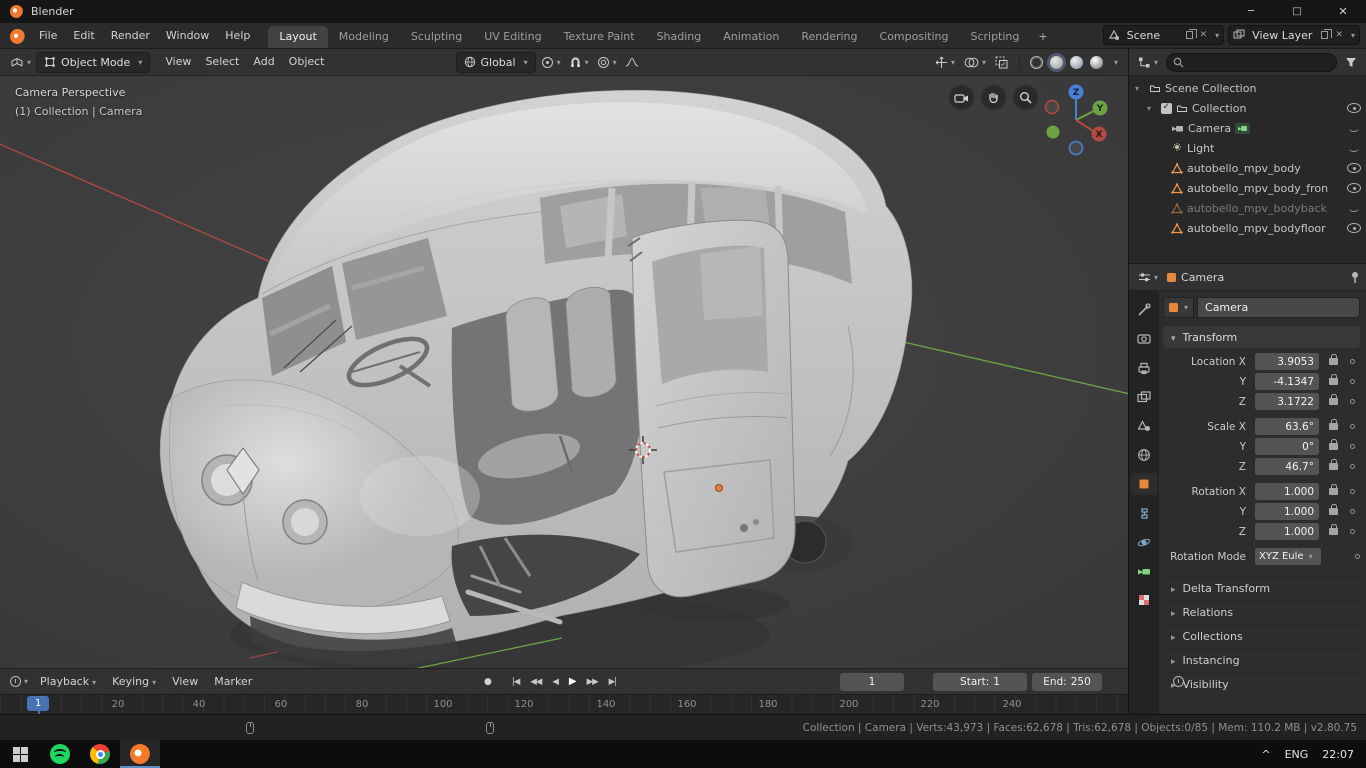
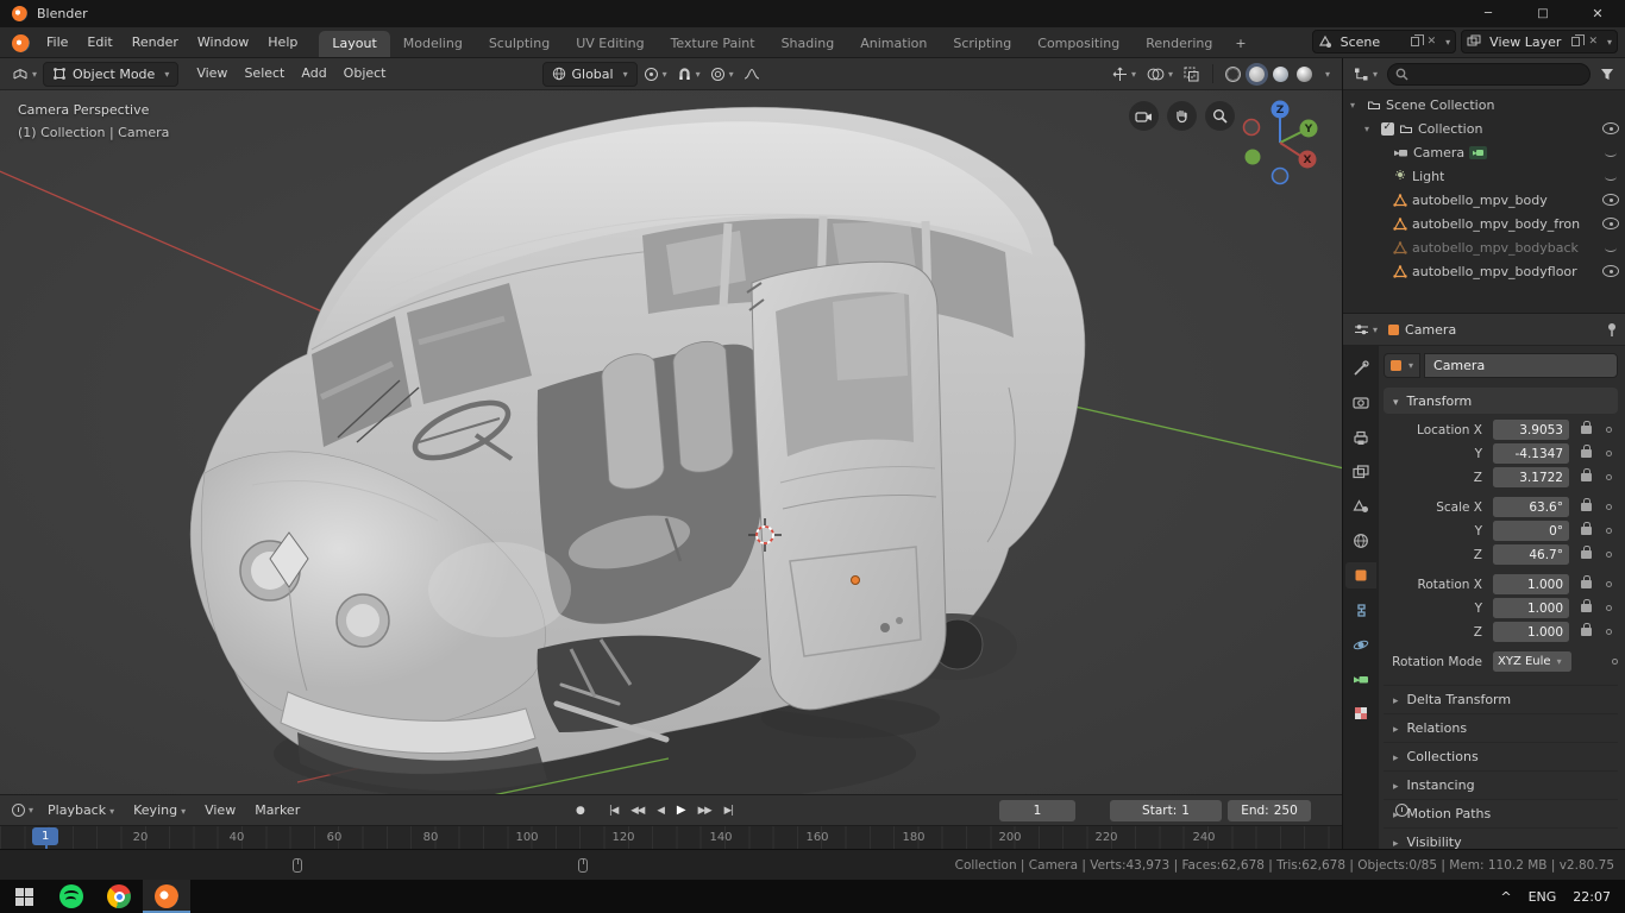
  Blender
  ─
  □
  ✕
  File
  Edit
  Render
  Window
  Help
  Layout
  Modeling
  Sculpting
  UV Editing
  Texture Paint
  Shading
  Animation
- Rendering
+ Scripting
  Compositing
- Scripting
+ Rendering
  +
  Scene
  ✕
  View Layer
  ✕
  Object Mode
  View
  Select
  Add
  Object
  Global
  Camera Perspective
  (1) Collection | Camera
  Z
  Y
  X
  Playback
  Keying
  View
  Marker
  ●
  |◀
  ◀◀
  ◀
  ▶
  ▶▶
  ▶|
  1
  Start:
  1
  End:
  250
  20
  40
  60
  80
  100
  120
  140
  160
  180
  200
  220
  240
  1
  ▾
  Scene Collection
  ▾
  Collection
  Camera
  Light
  autobello_mpv_body
  autobello_mpv_body_fron
  autobello_mpv_bodyback
  autobello_mpv_bodyfloor
  Camera
  Camera
  Transform
  Location X
  3.9053
  Y
  -4.1347
  Z
  3.1722
  Scale X
  63.6°
  Y
  0°
  Z
  46.7°
  Rotation X
  1.000
  Y
  1.000
  Z
  1.000
  Rotation Mode
  XYZ Eule
  Delta Transform
  Relations
  Collections
  Instancing
+ Motion Paths
  Visibility
  Collection | Camera | Verts:43,973 | Faces:62,678 | Tris:62,678 | Objects:0/85 | Mem: 110.2 MB | v2.80.75
  ^
  ENG
  22:07
